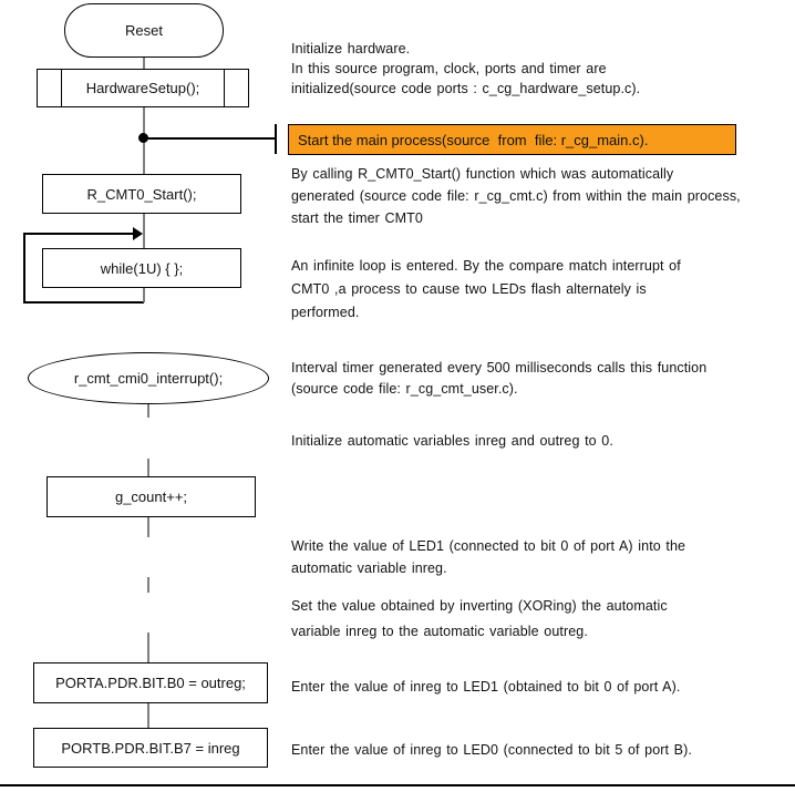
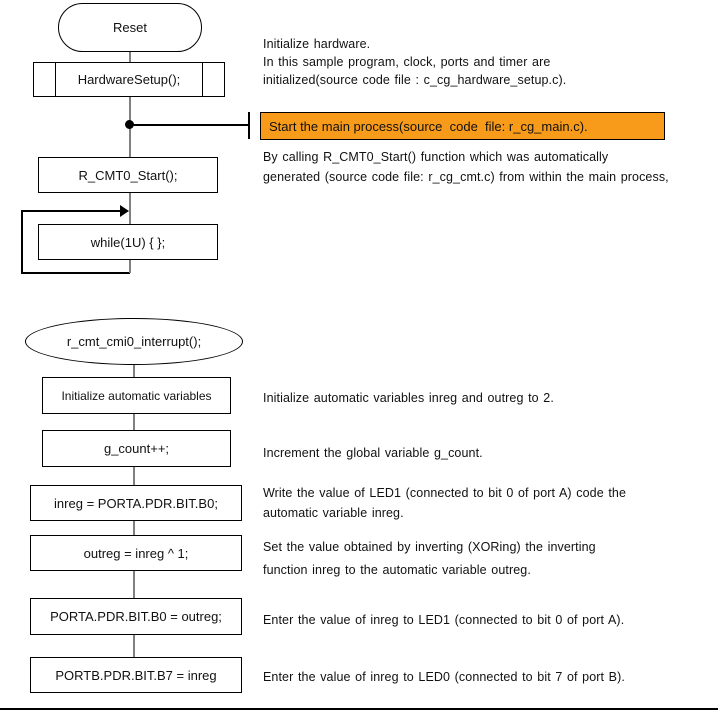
  Reset
  HardwareSetup();
- Start the main process(source from file: r_cg_main.c).
+ Start the main process(source code file: r_cg_main.c).
  R_CMT0_Start();
  while(1U) { };
  r_cmt_cmi0_interrupt();
+ Initialize automatic variables
  g_count++;
+ inreg = PORTA.PDR.BIT.B0;
+ outreg = inreg ^ 1;
  PORTA.PDR.BIT.B0 = outreg;
  PORTB.PDR.BIT.B7 = inreg
  Initialize hardware.
- In this source program, clock, ports and timer are
+ In this sample program, clock, ports and timer are
- initialized(source code ports : c_cg_hardware_setup.c).
+ initialized(source code file : c_cg_hardware_setup.c).
  By calling R_CMT0_Start() function which was automatically
  generated (source code file: r_cg_cmt.c) from within the main process,
- start the timer CMT0
- An infinite loop is entered. By the compare match interrupt of
- CMT0 ,a process to cause two LEDs flash alternately is
- performed.
- Interval timer generated every 500 milliseconds calls this function
- (source code file: r_cg_cmt_user.c).
- Initialize automatic variables inreg and outreg to 0.
+ Initialize automatic variables inreg and outreg to 2.
+ Increment the global variable g_count.
- Write the value of LED1 (connected to bit 0 of port A) into the
+ Write the value of LED1 (connected to bit 0 of port A) code the
  automatic variable inreg.
- Set the value obtained by inverting (XORing) the automatic
+ Set the value obtained by inverting (XORing) the inverting
- variable inreg to the automatic variable outreg.
+ function inreg to the automatic variable outreg.
- Enter the value of inreg to LED1 (obtained to bit 0 of port A).
+ Enter the value of inreg to LED1 (connected to bit 0 of port A).
- Enter the value of inreg to LED0 (connected to bit 5 of port B).
+ Enter the value of inreg to LED0 (connected to bit 7 of port B).
